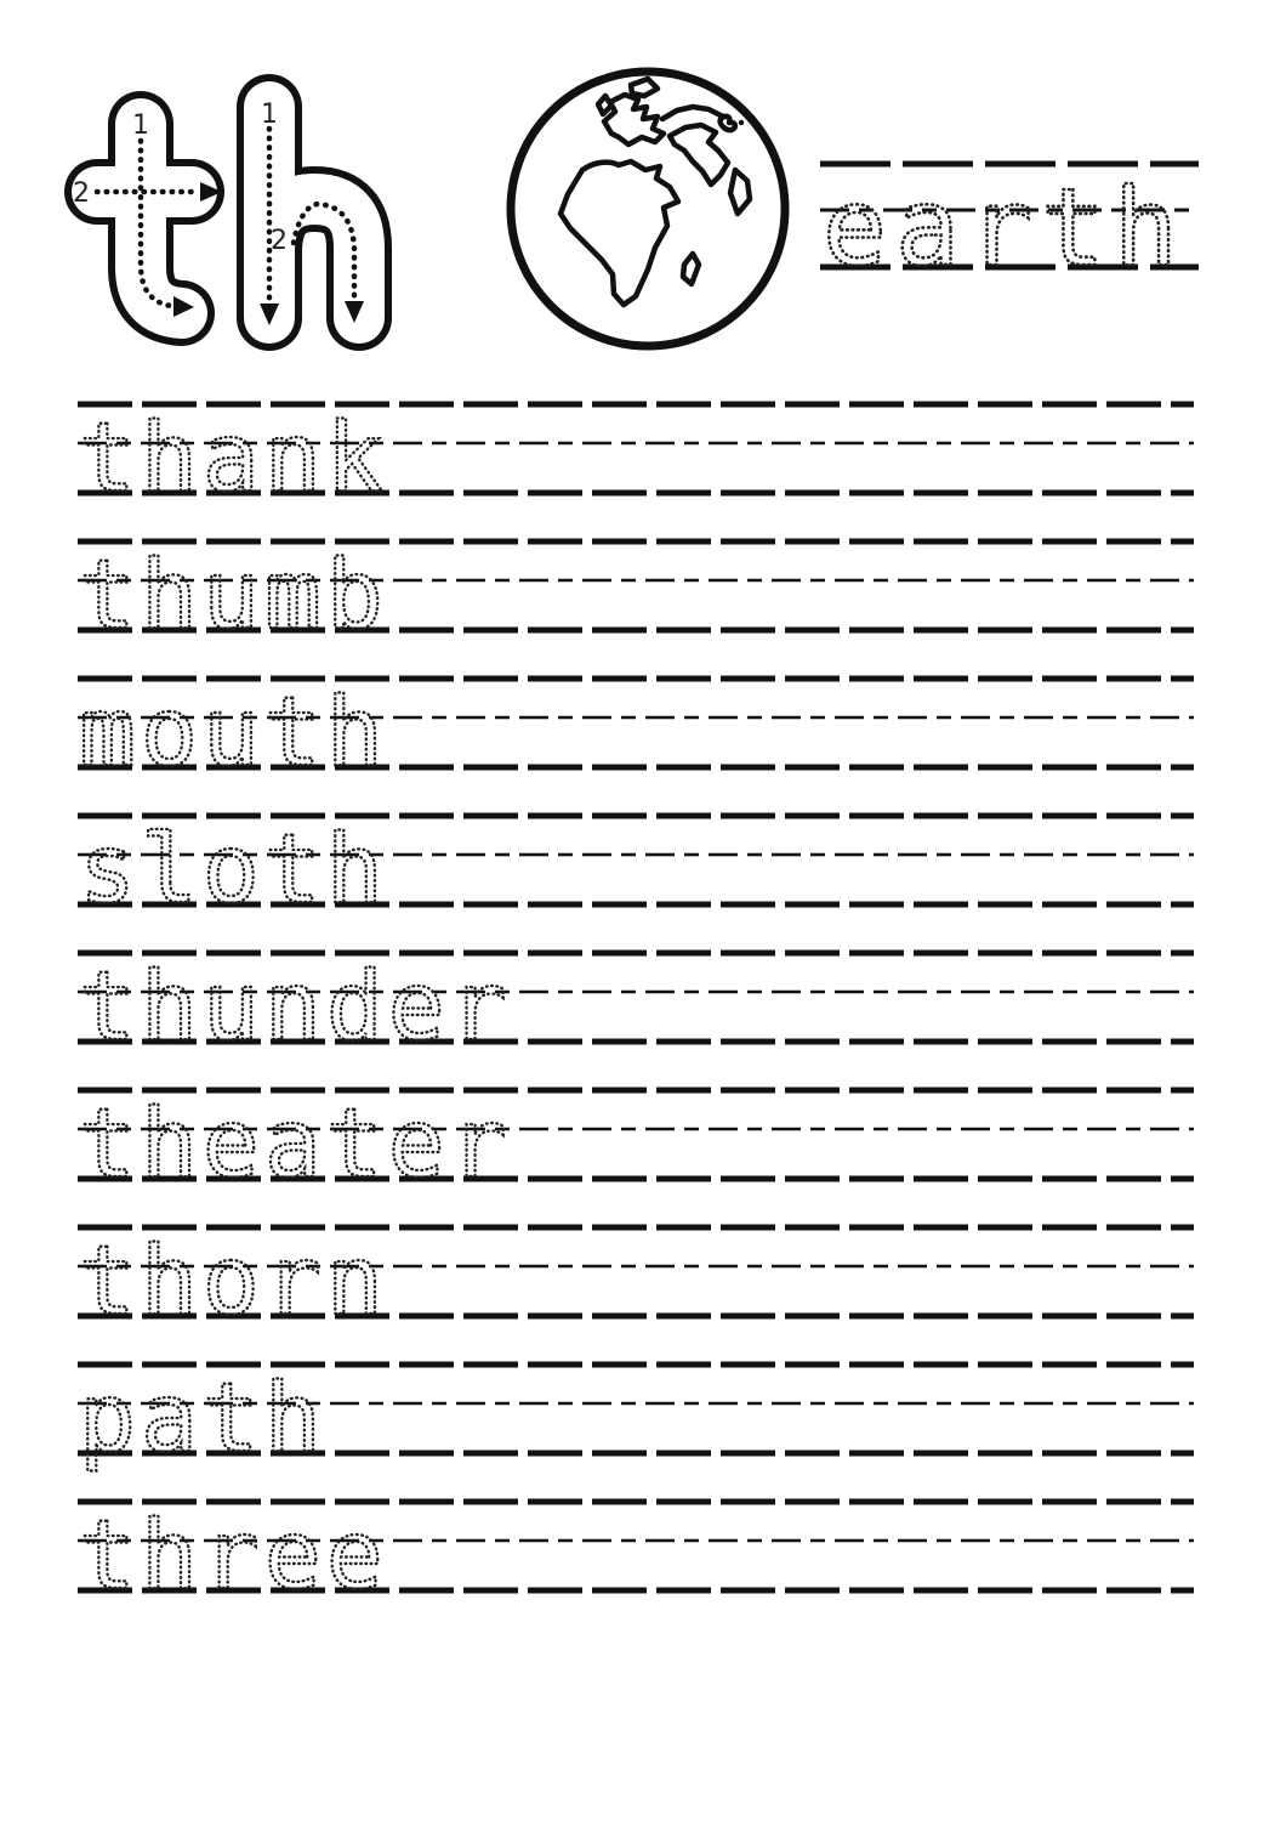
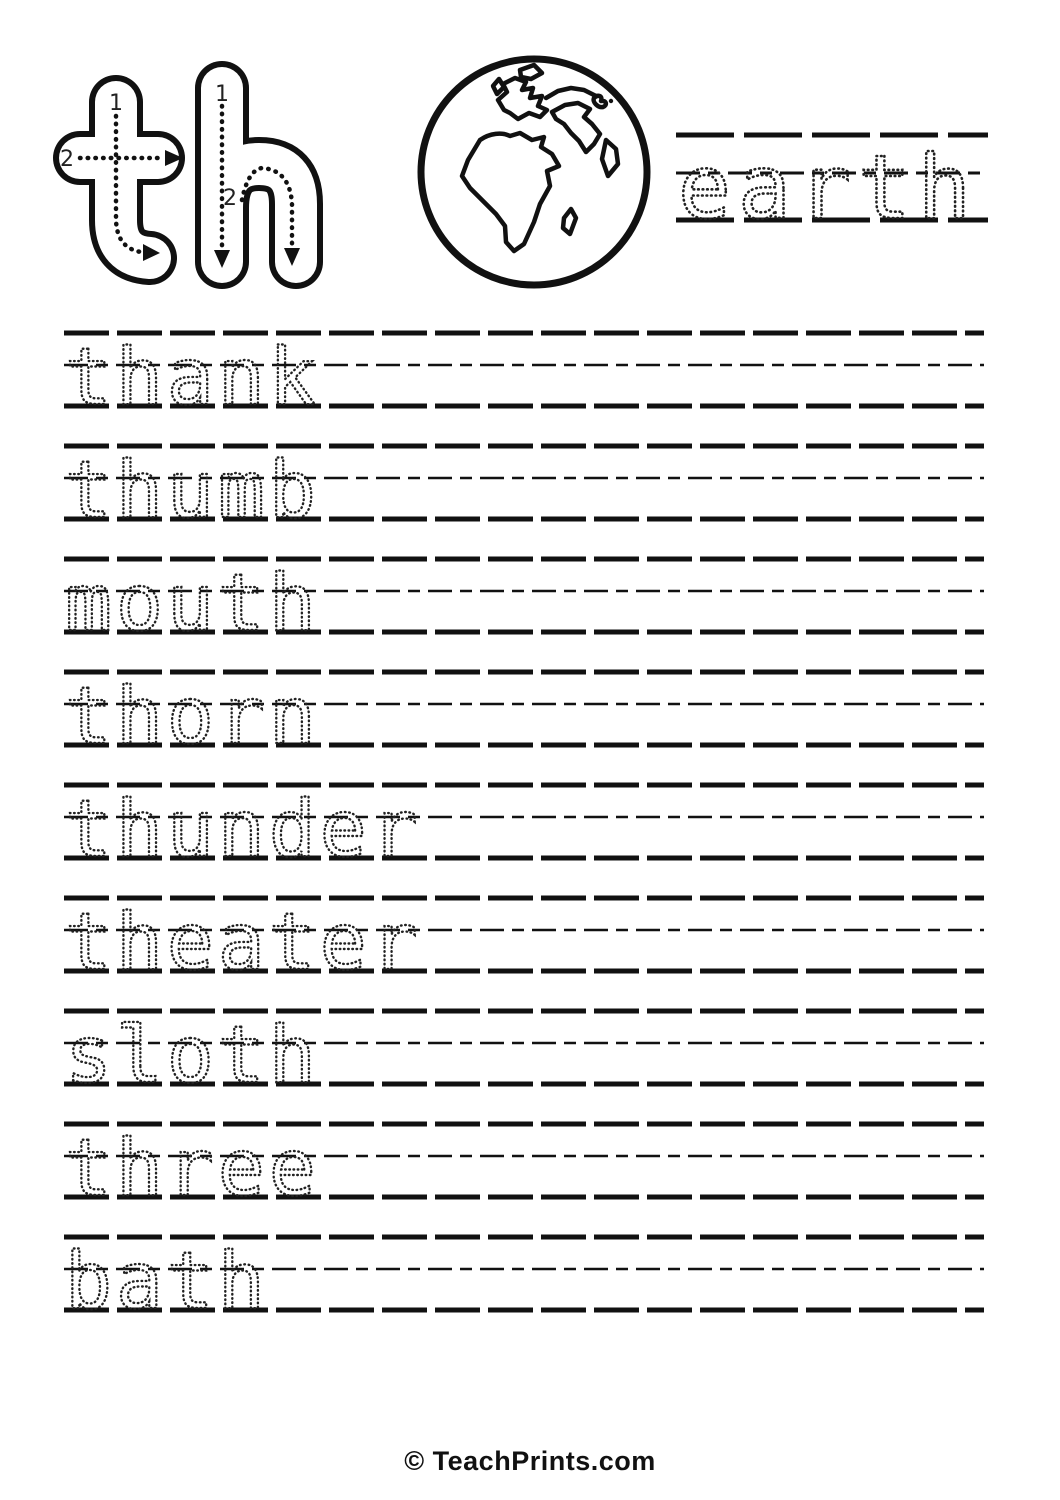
  1
  2
  1
  2
  earth
  thank
  thumb
  mouth
- sloth
+ thorn
  thunder
  theater
- thorn
+ sloth
- path
  three
+ bath
+ © TeachPrints.com
